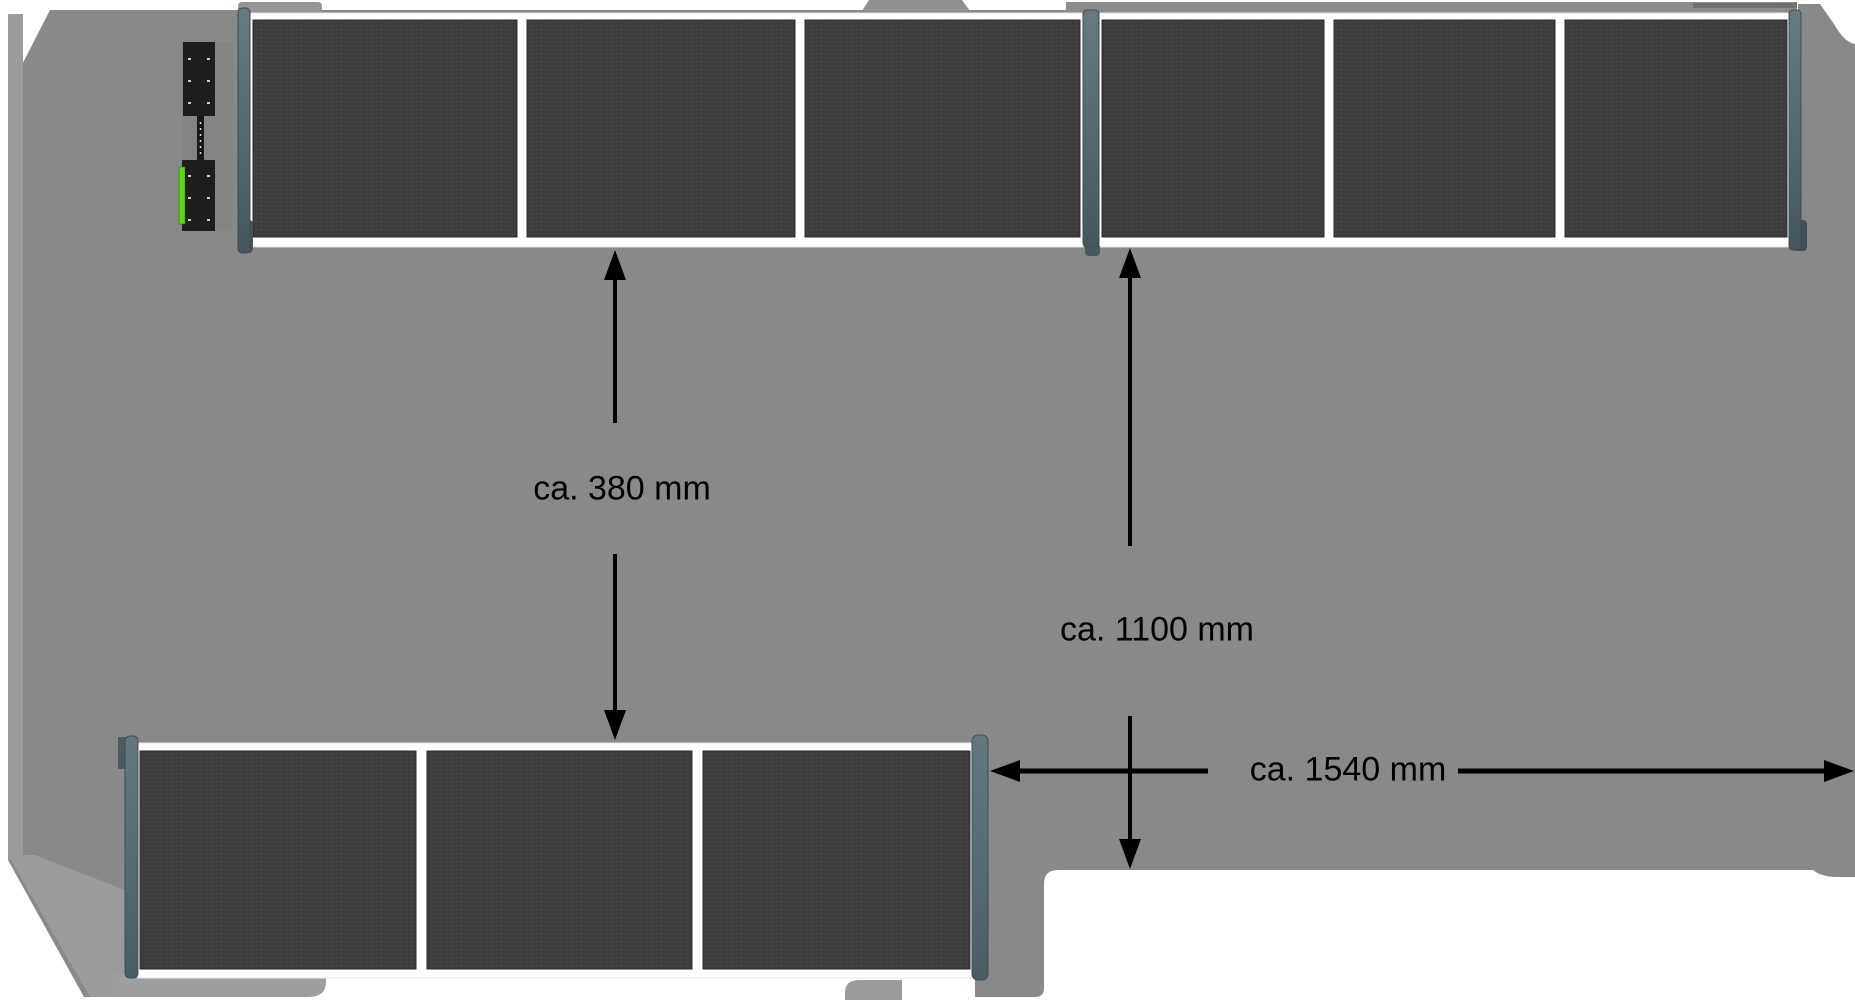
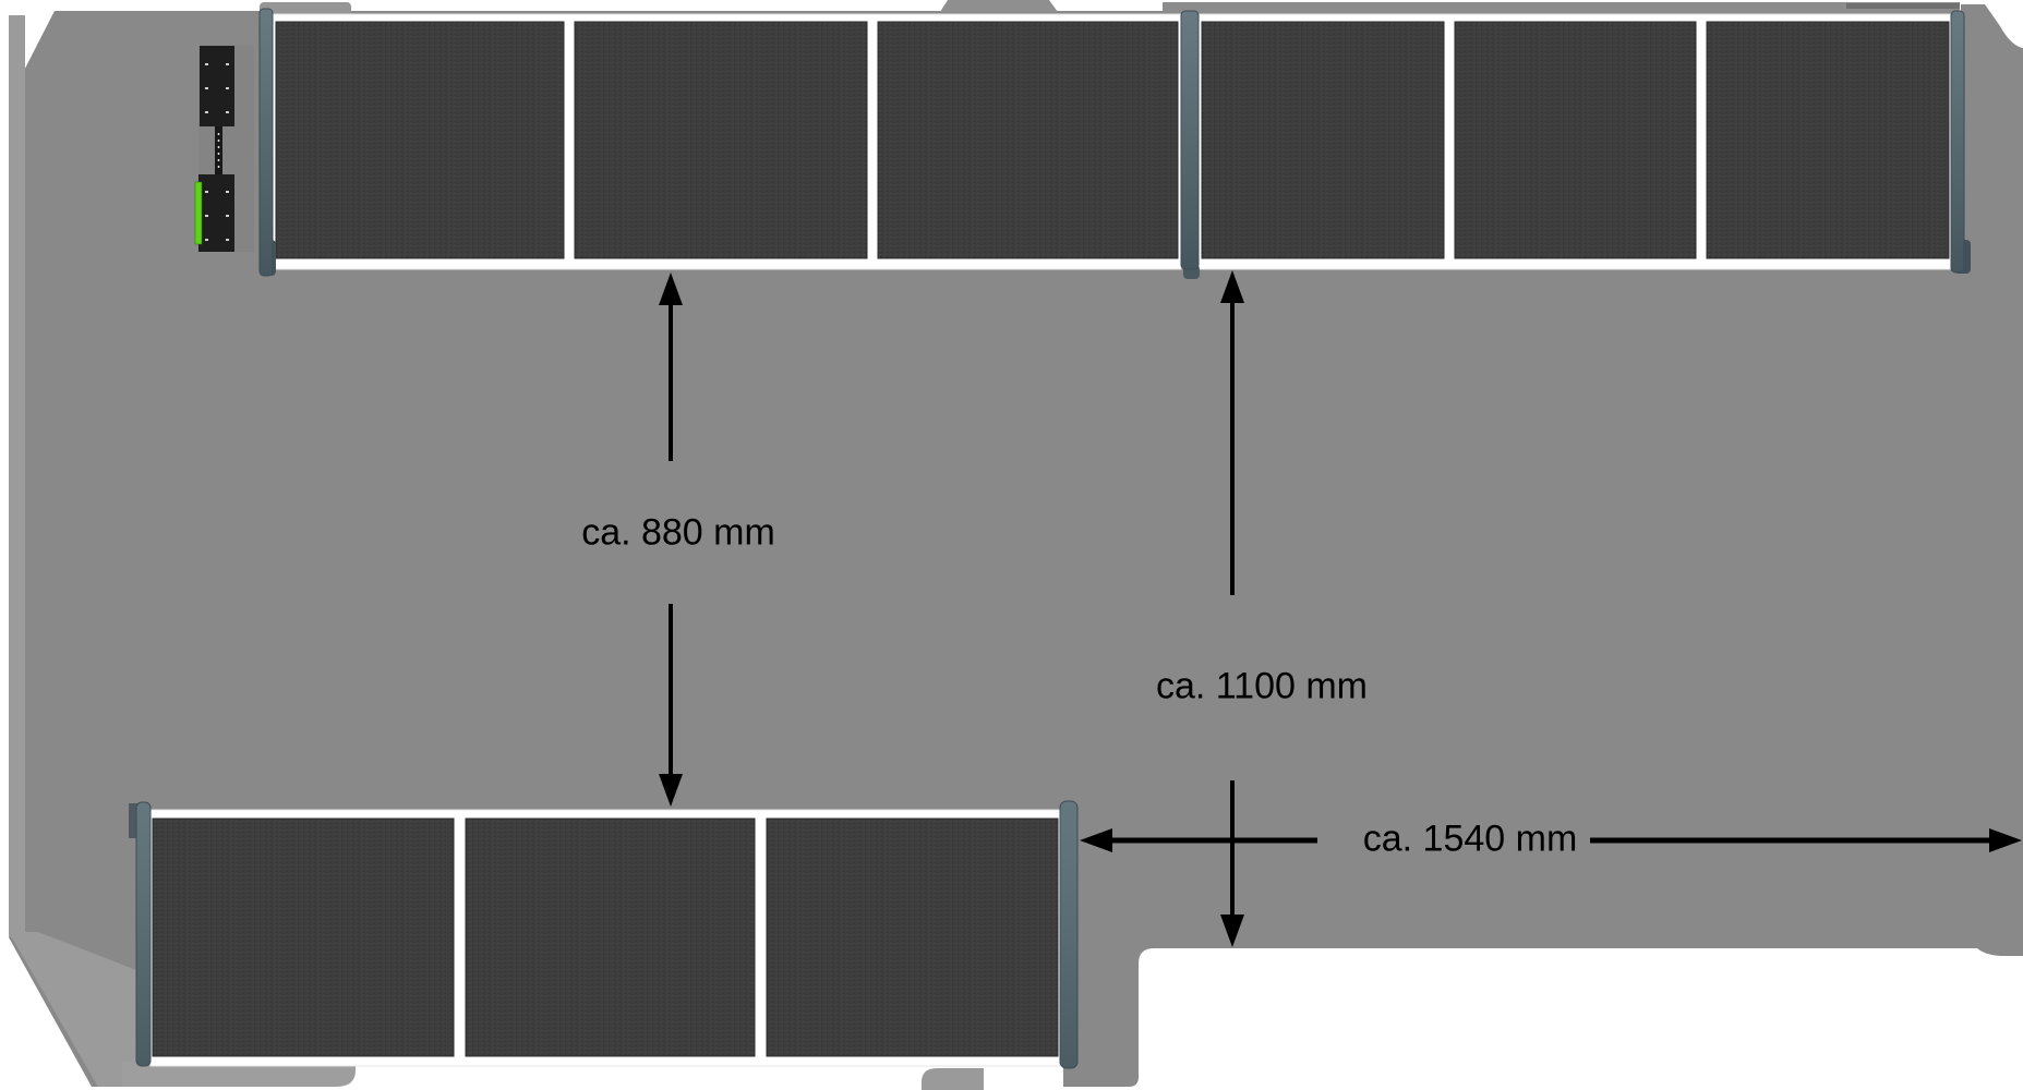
- ca. 380 mm
+ ca. 880 mm
  ca. 1100 mm
  ca. 1540 mm
